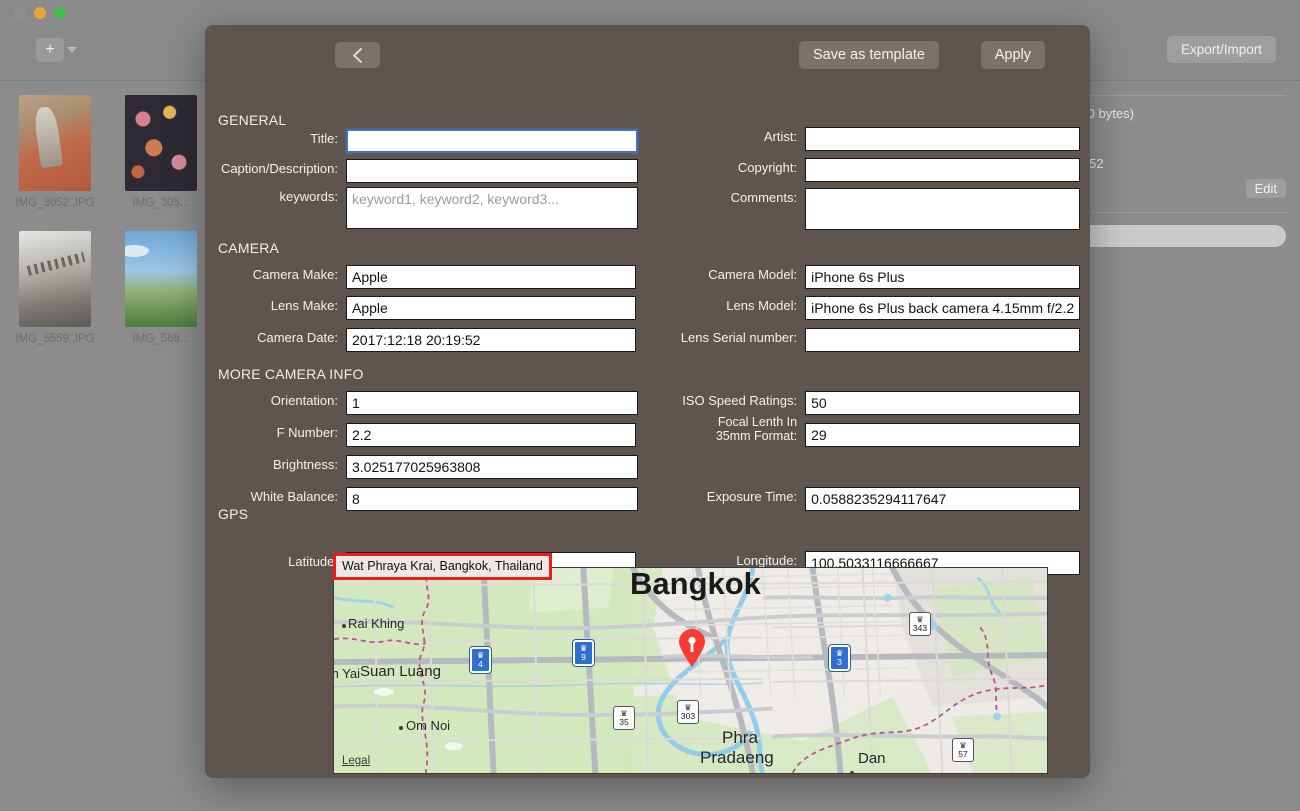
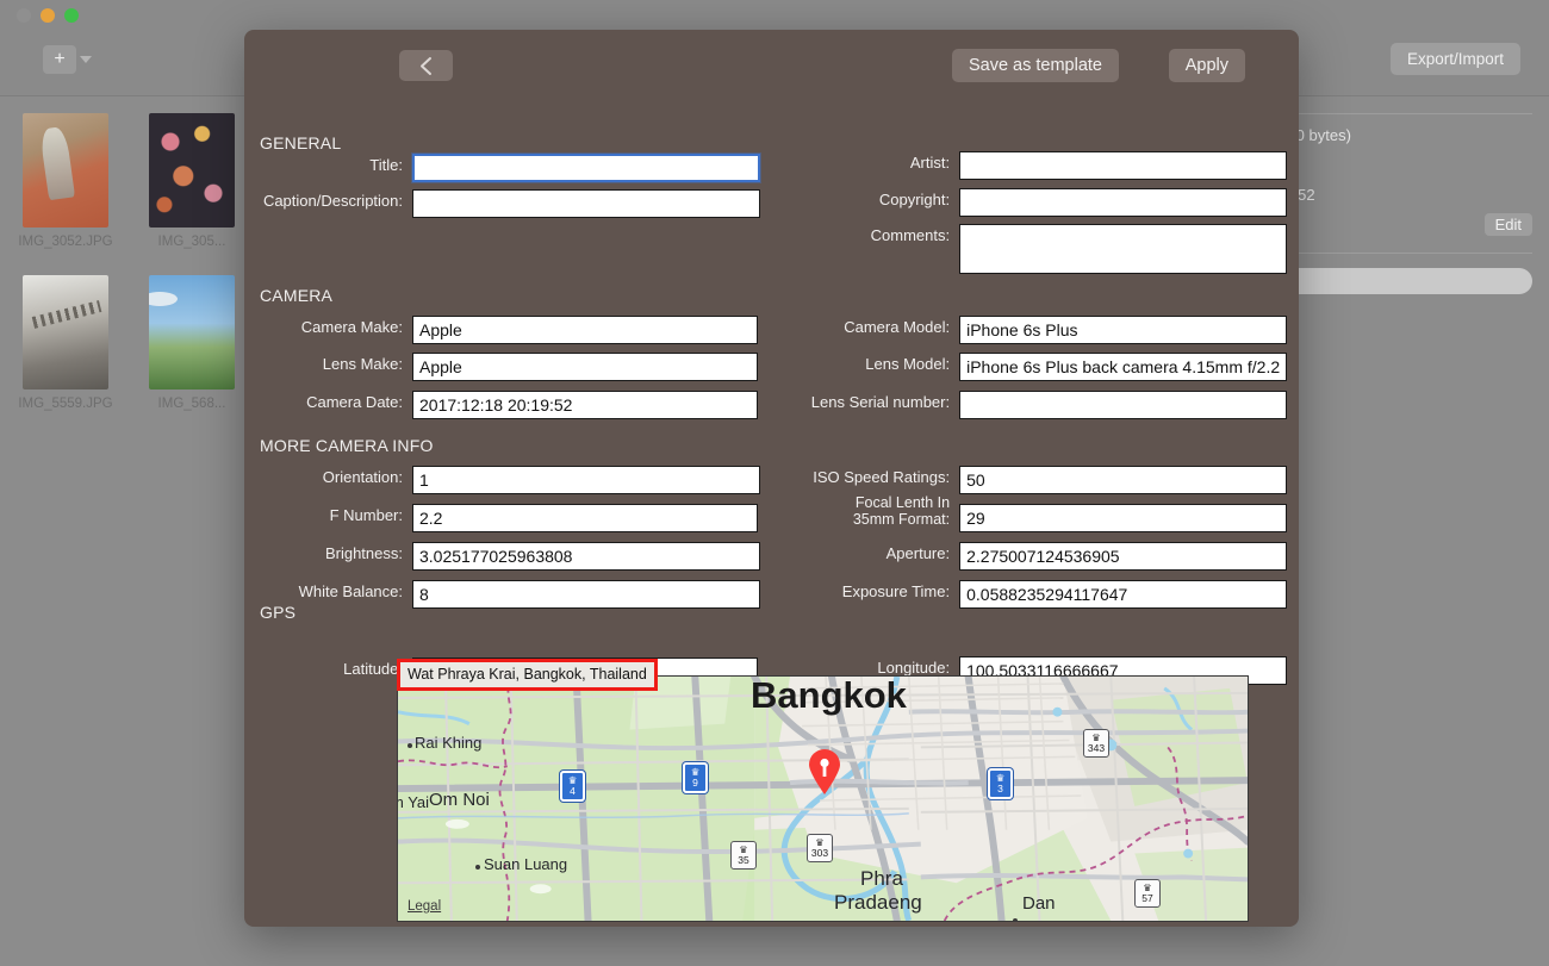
  +
  Export/Import
  IMG_3052.JPG
  IMG_305...
  IMG_5559.JPG
  IMG_568...
  Edit
  Save as template
  Apply
  GENERAL
  Title:
  Caption/Description:
- keywords:
- keyword1, keyword2, keyword3...
  Artist:
  Copyright:
  Comments:
  CAMERA
  Camera Make:
  Apple
  Lens Make:
  Apple
  Camera Date:
  2017:12:18 20:19:52
  Camera Model:
  iPhone 6s Plus
  Lens Model:
  iPhone 6s Plus back camera 4.15mm f/2.2
  Lens Serial number:
  MORE CAMERA INFO
  Orientation:
  1
  F Number:
  2.2
  Brightness:
  3.025177025963808
  White Balance:
  8
  ISO Speed Ratings:
  50
  Focal Lenth In
  35mm Format:
  29
+ Aperture:
+ 2.275007124536905
  Exposure Time:
  0.0588235294117647
  GPS
  Latitude
  Longitude:
  100.5033116666667
  Wat Phraya Krai, Bangkok, Thailand
  Bangkok
  Rai Khing
- Suan Luang
+ Om Noi
  m Yai
- Om Noi
+ Suan Luang
  Phra
  Pradaeng
  Dan
  ♛
  343
  ♛
  35
  ♛
  303
  ♛
  57
  ♛
  4
  ♛
  9
  ♛
  3
  Legal
